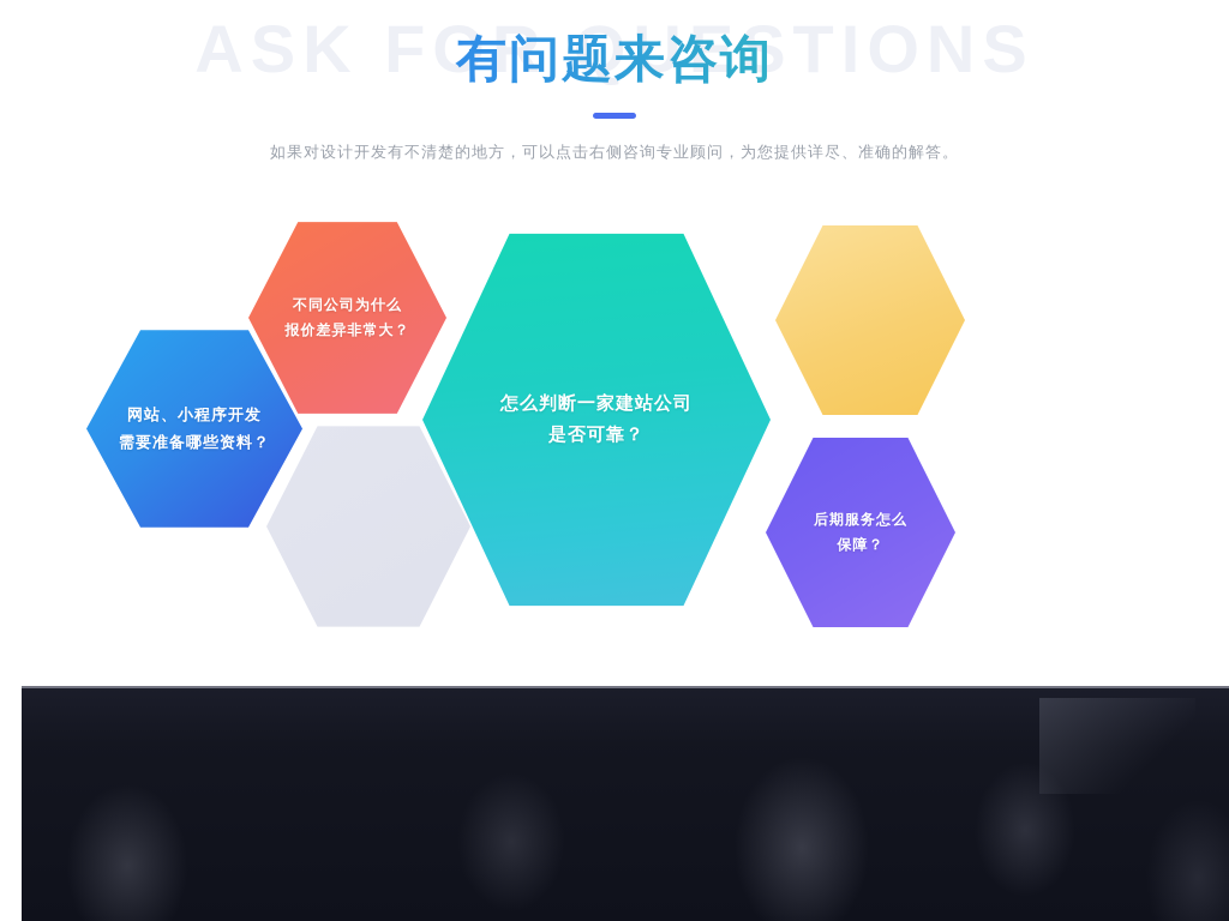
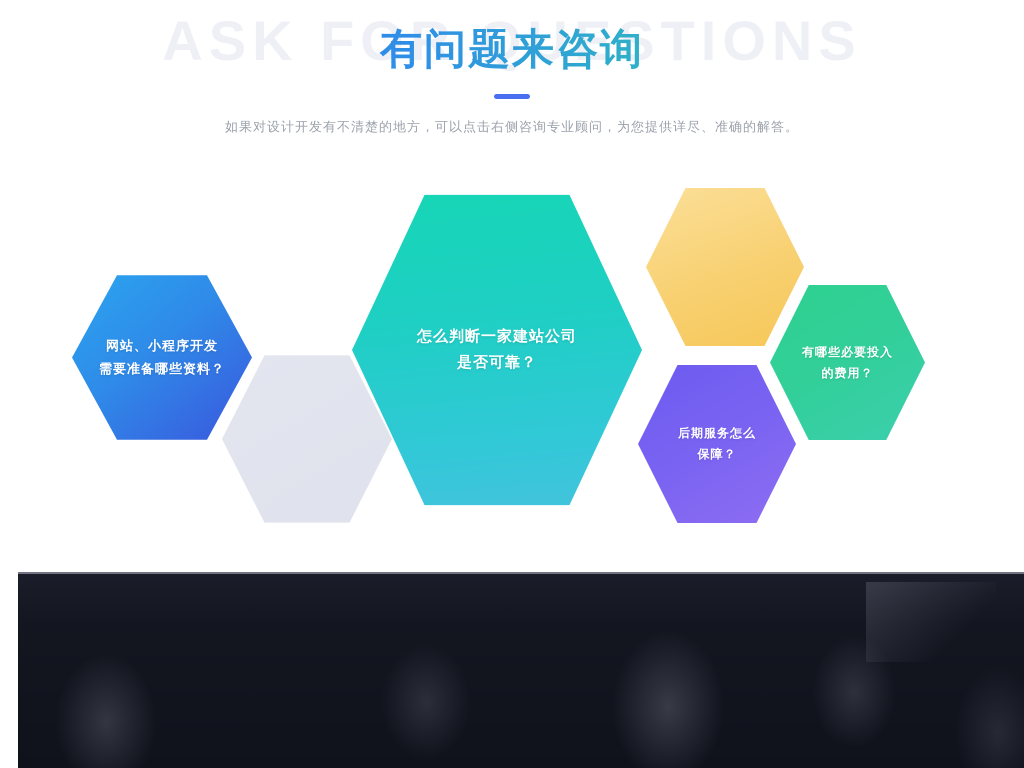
  有问题来咨询
  如果对设计开发有不清楚的地方，可以点击右侧咨询专业顾问，为您提供详尽、准确的解答。
  网站、小程序开发
  需要准备哪些资料？
- 不同公司为什么
- 报价差异非常大？
  怎么判断一家建站公司
  是否可靠？
  后期服务怎么
  保障？
+ 有哪些必要投入
+ 的费用？
